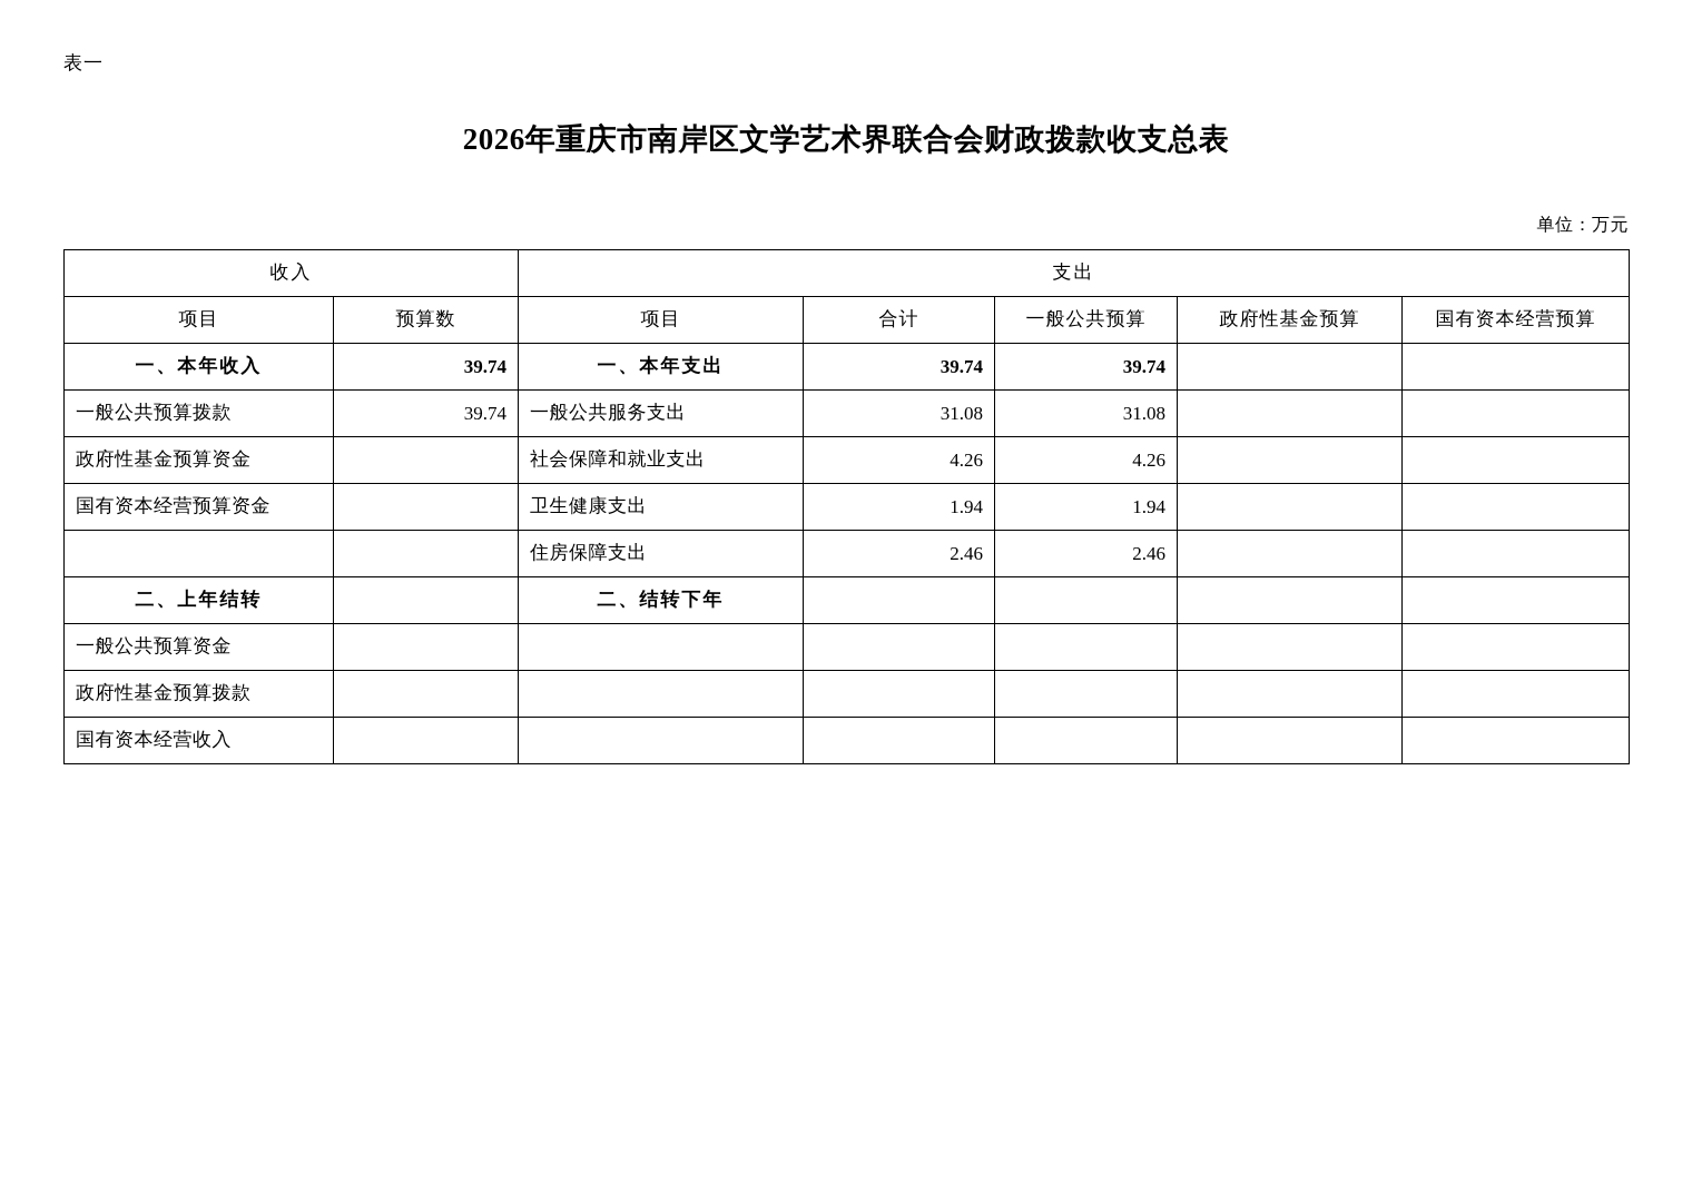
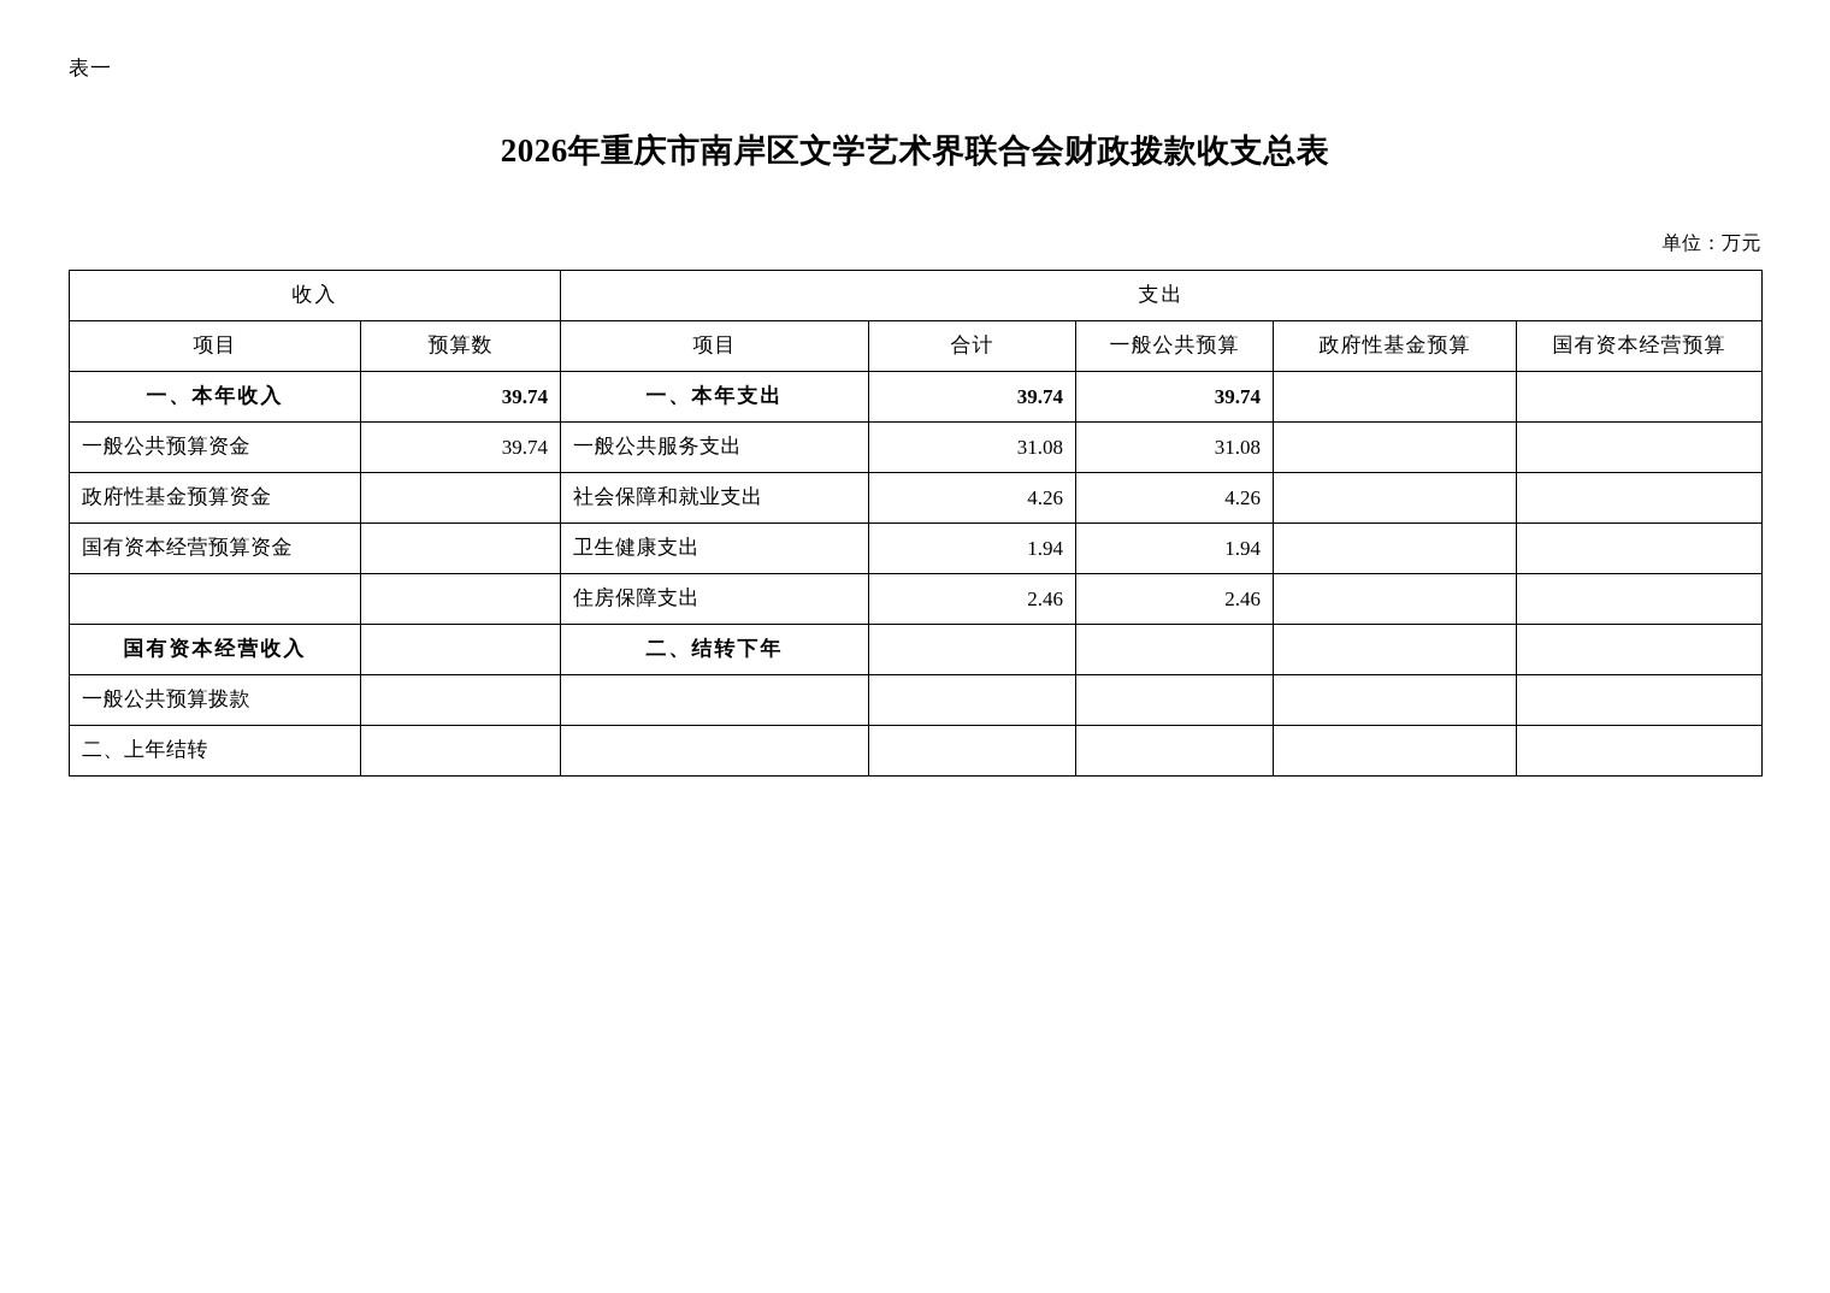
  表一
  2026年重庆市南岸区文学艺术界联合会财政拨款收支总表
  单位：万元
  收入	支出
  项目	预算数	项目	合计	一般公共预算	政府性基金预算	国有资本经营预算
  一、本年收入	39.74	一、本年支出	39.74	39.74
- 一般公共预算拨款	39.74	一般公共服务支出	31.08	31.08
+ 一般公共预算资金	39.74	一般公共服务支出	31.08	31.08
  政府性基金预算资金		社会保障和就业支出	4.26	4.26
  国有资本经营预算资金		卫生健康支出	1.94	1.94
  		住房保障支出	2.46	2.46
- 二、上年结转		二、结转下年
+ 国有资本经营收入		二、结转下年
- 一般公共预算资金
+ 一般公共预算拨款
- 政府性基金预算拨款
- 国有资本经营收入
+ 二、上年结转
